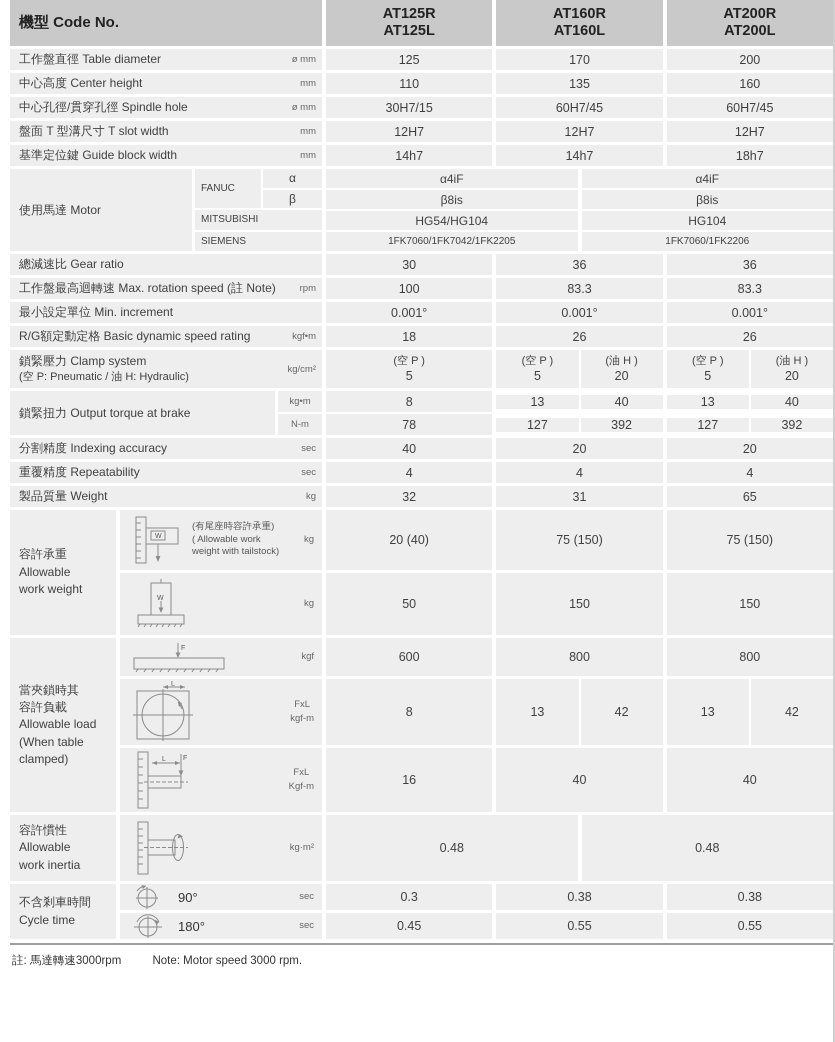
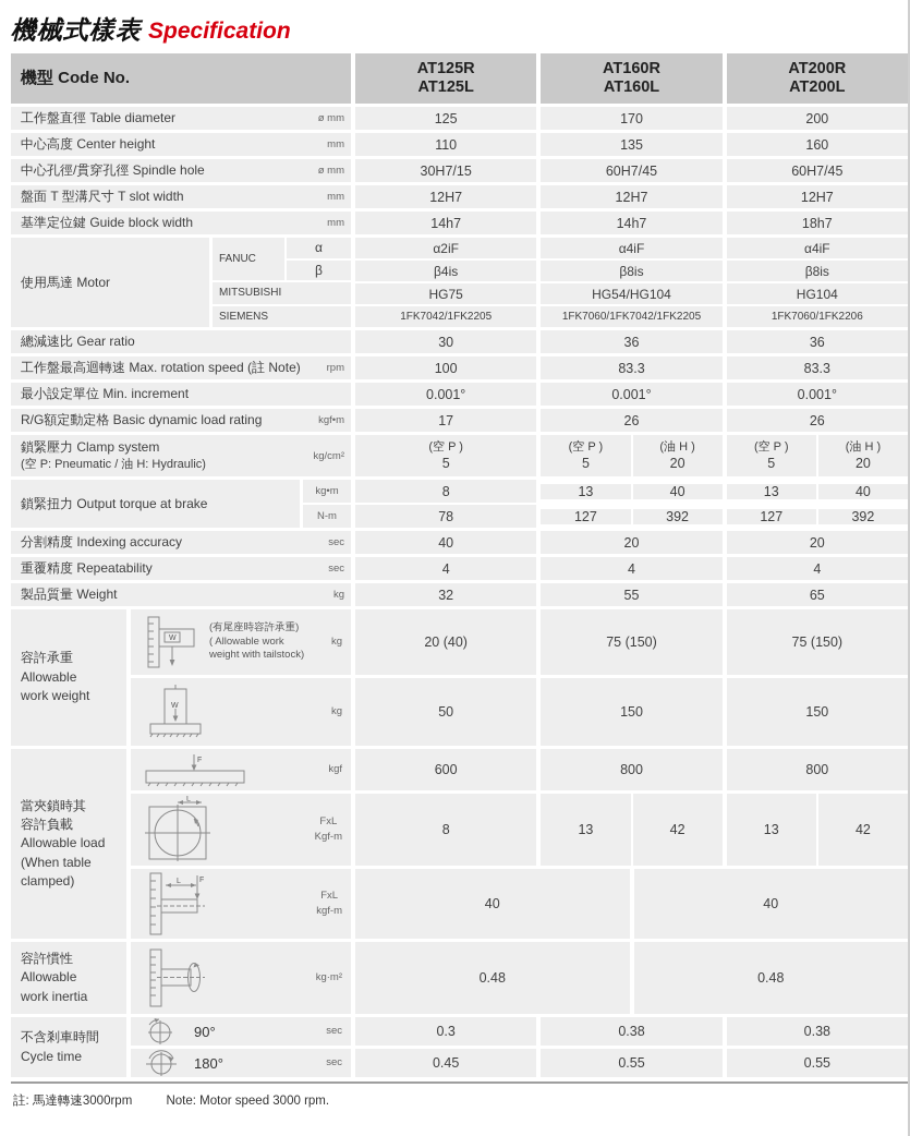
+ 機械式樣表 Specification
  機型 Code No.
  AT125R
  AT125L
  AT160R
  AT160L
  AT200R
  AT200L
  工作盤直徑 Table diameter
  ø mm
  125
  170
  200
  中心高度 Center height
  mm
  110
  135
  160
  中心孔徑/貫穿孔徑 Spindle hole
  ø mm
  30H7/15
  60H7/45
  60H7/45
  盤面 T 型溝尺寸 T slot width
  mm
  12H7
  12H7
  12H7
  基準定位鍵 Guide block width
  mm
  14h7
  14h7
  18h7
  使用馬達 Motor
  FANUC
  α
  β
  MITSUBISHI
  SIEMENS
+ α2iF
+ β4is
+ HG75
+ 1FK7042/1FK2205
  α4iF
  β8is
  HG54/HG104
  1FK7060/1FK7042/1FK2205
  α4iF
  β8is
  HG104
  1FK7060/1FK2206
  總減速比 Gear ratio
  30
  36
  36
  工作盤最高迴轉速 Max. rotation speed (註 Note)
  rpm
  100
  83.3
  83.3
  最小設定單位 Min. increment
  0.001°
  0.001°
  0.001°
- R/G額定動定格 Basic dynamic speed rating
+ R/G額定動定格 Basic dynamic load rating
  kgf•m
- 18
+ 17
  26
  26
  鎖緊壓力 Clamp system
  (空 P: Pneumatic / 油 H: Hydraulic)
  kg/cm²
  (空 P )
  5
  (空 P )
  5
  (油 H )
  20
  (空 P )
  5
  (油 H )
  20
  鎖緊扭力 Output torque at brake
  kg•m
  N-m
  8
  78
  13
  40
  127
  392
  13
  40
  127
  392
  分割精度 Indexing accuracy
  sec
  40
  20
  20
  重覆精度 Repeatability
  sec
  4
  4
  4
  製品質量 Weight
  kg
  32
- 31
+ 55
  65
  容許承重
  Allowable
  work weight
  (有尾座時容許承重)
  ( Allowable work
  weight with tailstock)
  kg
  20 (40)
  75 (150)
  75 (150)
  kg
  50
  150
  150
  當夾鎖時其
  容許負載
  Allowable load
  (When table
  clamped)
  kgf
  600
  800
  800
  FxL
- kgf-m
+ Kgf-m
  8
  13
  42
  13
  42
  FxL
- Kgf-m
+ kgf-m
- 16
  40
  40
  容許慣性
  Allowable
  work inertia
  kg·m²
  0.48
  0.48
  不含剎車時間
  Cycle time
  90°
  sec
  0.3
  0.38
  0.38
  180°
  sec
  0.45
  0.55
  0.55
  註: 馬達轉速3000rpm Note: Motor speed 3000 rpm.
